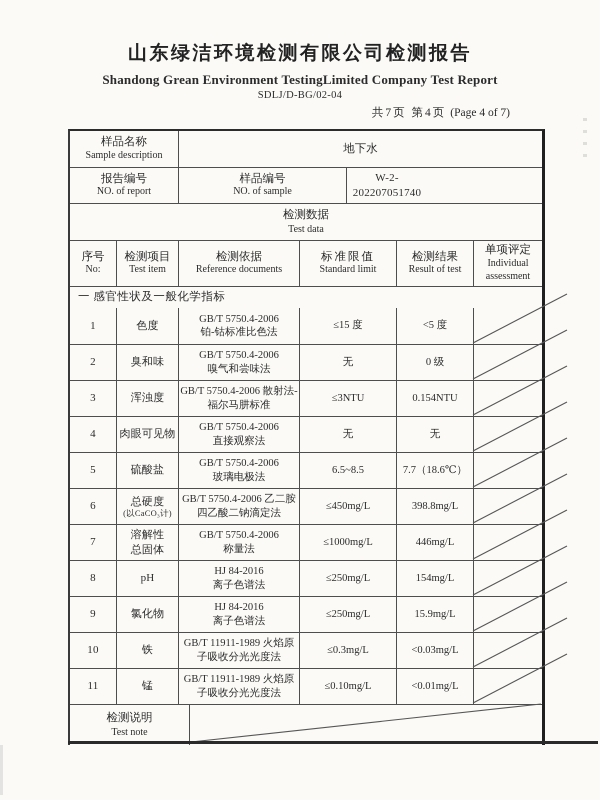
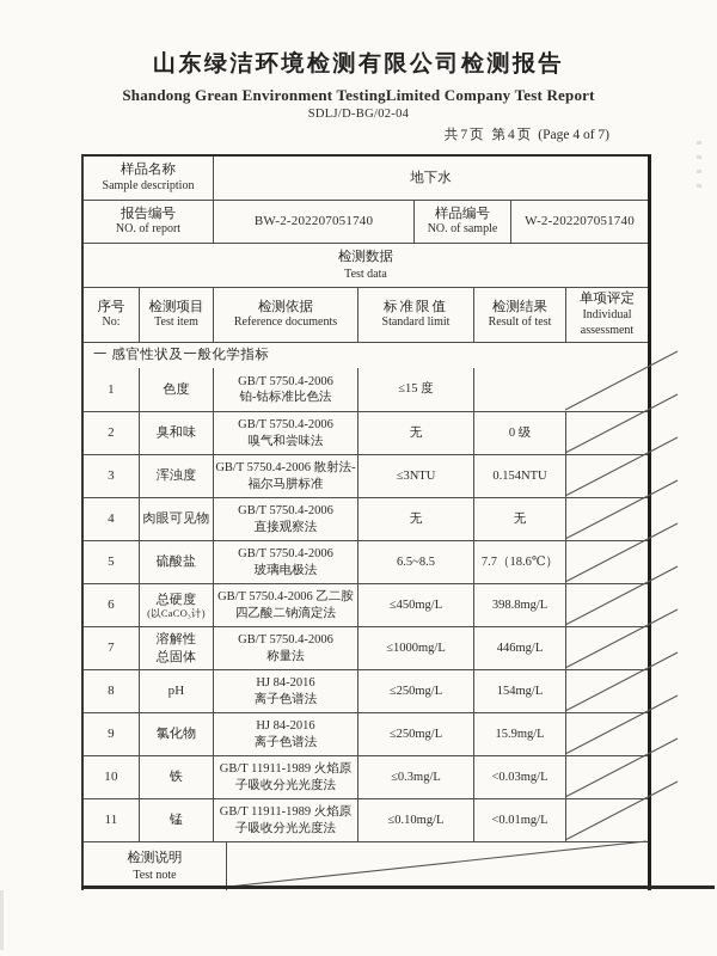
  山东绿洁环境检测有限公司检测报告
  Shandong Grean Environment TestingLimited Company Test Report
  SDLJ/D-BG/02-04
  共7页 第4页 (Page 4 of 7)
  样品名称
  Sample description
  地下水
  报告编号
  NO. of report
+ BW-2-202207051740
  样品编号
  NO. of sample
  W-2-202207051740
  检测数据
  Test data
  序号
  No:
  检测项目
  Test item
  检测依据
  Reference documents
  标准限值
  Standard limit
  检测结果
  Result of test
  单项评定
  Individual
  assessment
  一 感官性状及一般化学指标
  1
  色度
  GB/T 5750.4-2006
  铂-钴标准比色法
  ≤15 度
- <5 度
  2
  臭和味
  GB/T 5750.4-2006
  嗅气和尝味法
  无
  0 级
  3
  浑浊度
  GB/T 5750.4-2006 散射法-
  福尔马肼标准
  ≤3NTU
  0.154NTU
  4
  肉眼可见物
  GB/T 5750.4-2006
  直接观察法
  无
  无
  5
  硫酸盐
  GB/T 5750.4-2006
  玻璃电极法
  6.5~8.5
  7.7（18.6℃）
  6
  总硬度
  (以CaCO₃计)
  GB/T 5750.4-2006 乙二胺
  四乙酸二钠滴定法
  ≤450mg/L
  398.8mg/L
  7
  溶解性
  总固体
  GB/T 5750.4-2006
  称量法
  ≤1000mg/L
  446mg/L
  8
  pH
  HJ 84-2016
  离子色谱法
  ≤250mg/L
  154mg/L
  9
  氯化物
  HJ 84-2016
  离子色谱法
  ≤250mg/L
  15.9mg/L
  10
  铁
  GB/T 11911-1989 火焰原
  子吸收分光光度法
  ≤0.3mg/L
  <0.03mg/L
  11
  锰
  GB/T 11911-1989 火焰原
  子吸收分光光度法
  ≤0.10mg/L
  <0.01mg/L
  检测说明
  Test note
